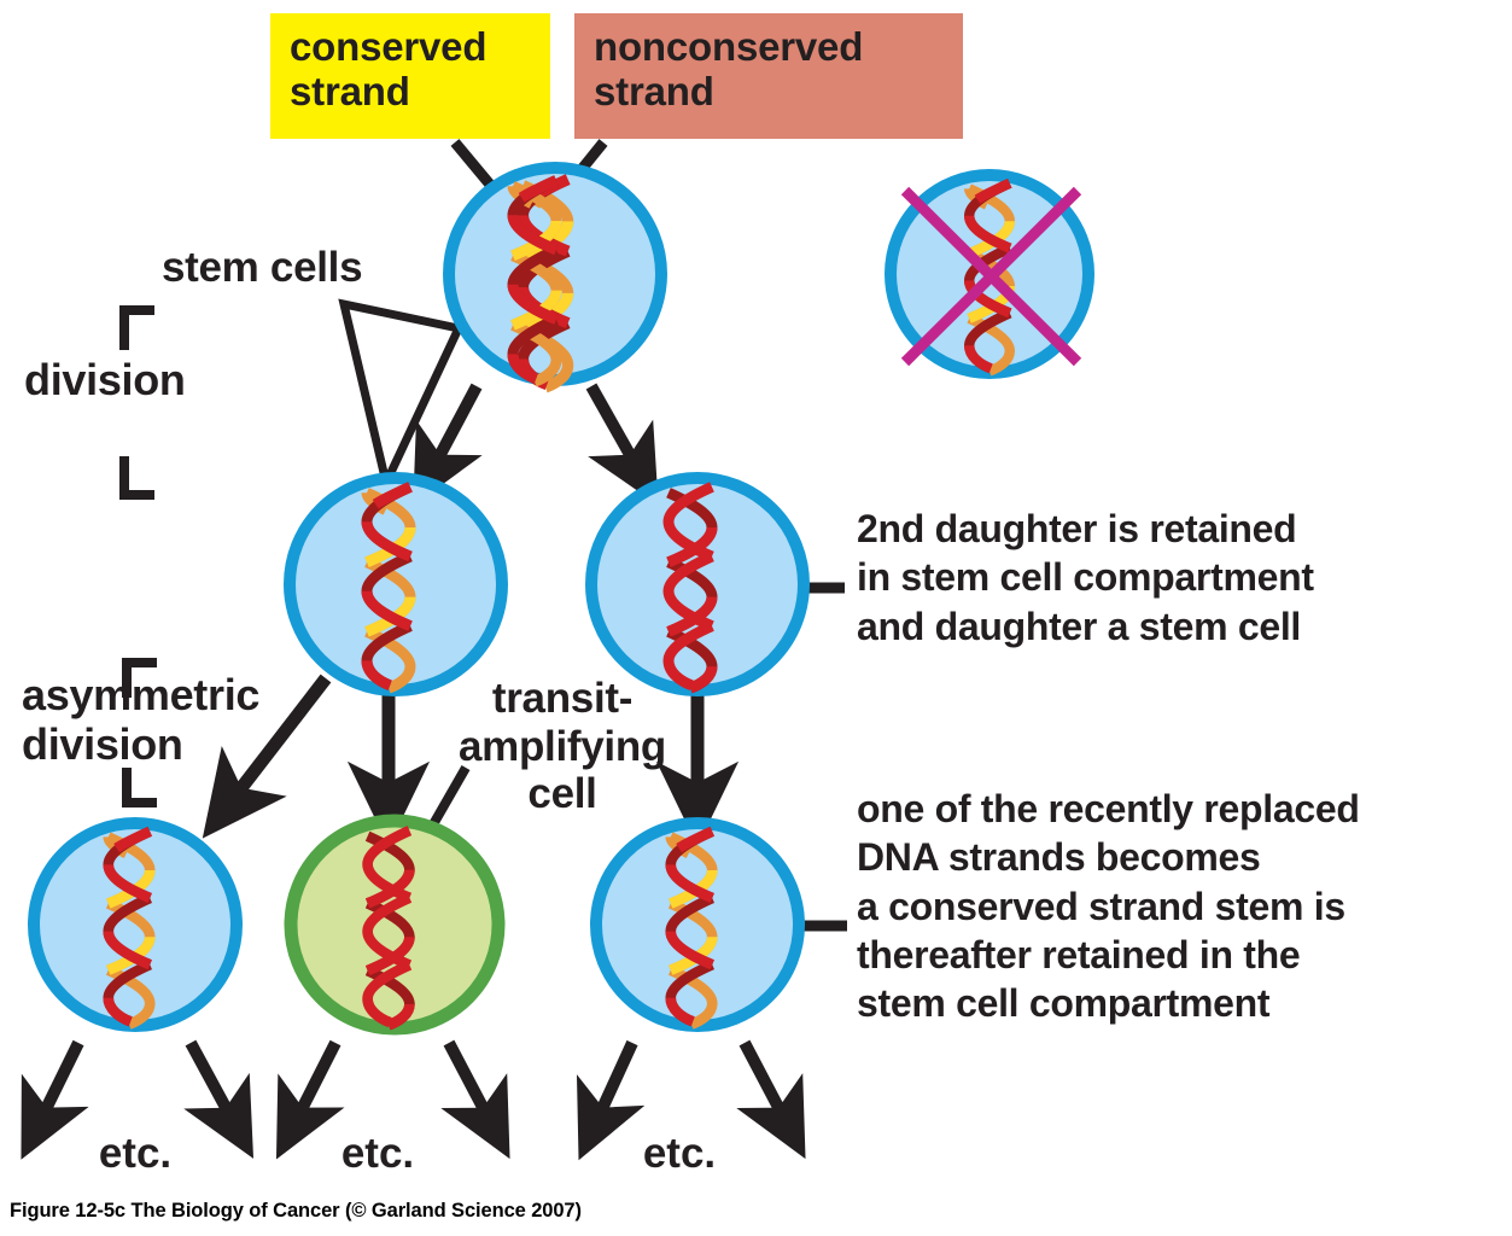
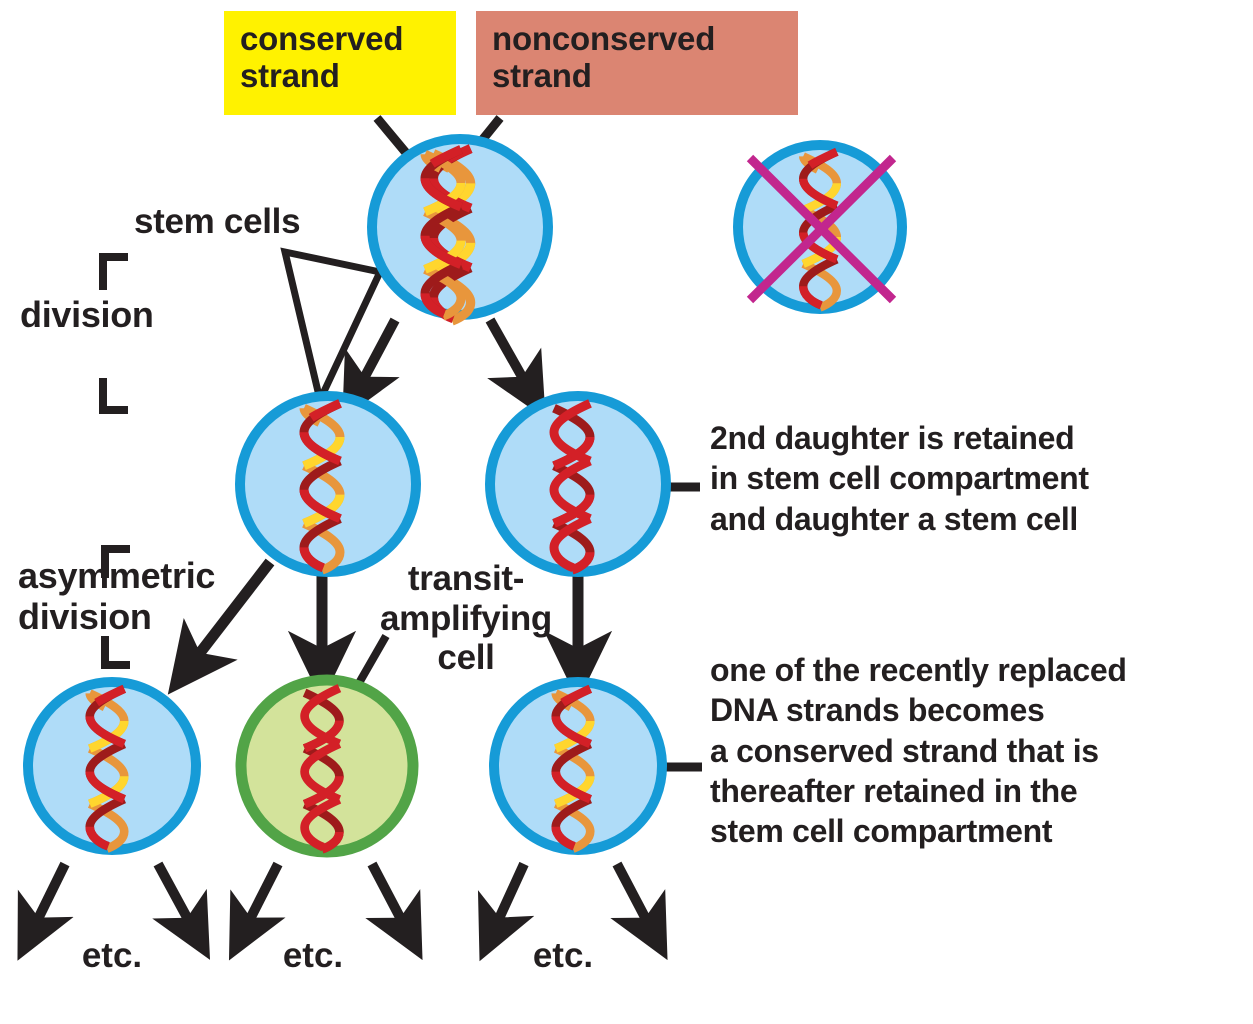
  conserved
  strand
  nonconserved
  strand
  stem cells
  division
  asymmetric
  division
  transit-
  amplifying
  cell
  2nd daughter is retained
  in stem cell compartment
  and daughter a stem cell
  one of the recently replaced
  DNA strands becomes
- a conserved strand stem is
+ a conserved strand that is
  thereafter retained in the
  stem cell compartment
  etc.
  etc.
  etc.
- Figure 12-5c The Biology of Cancer (© Garland Science 2007)
